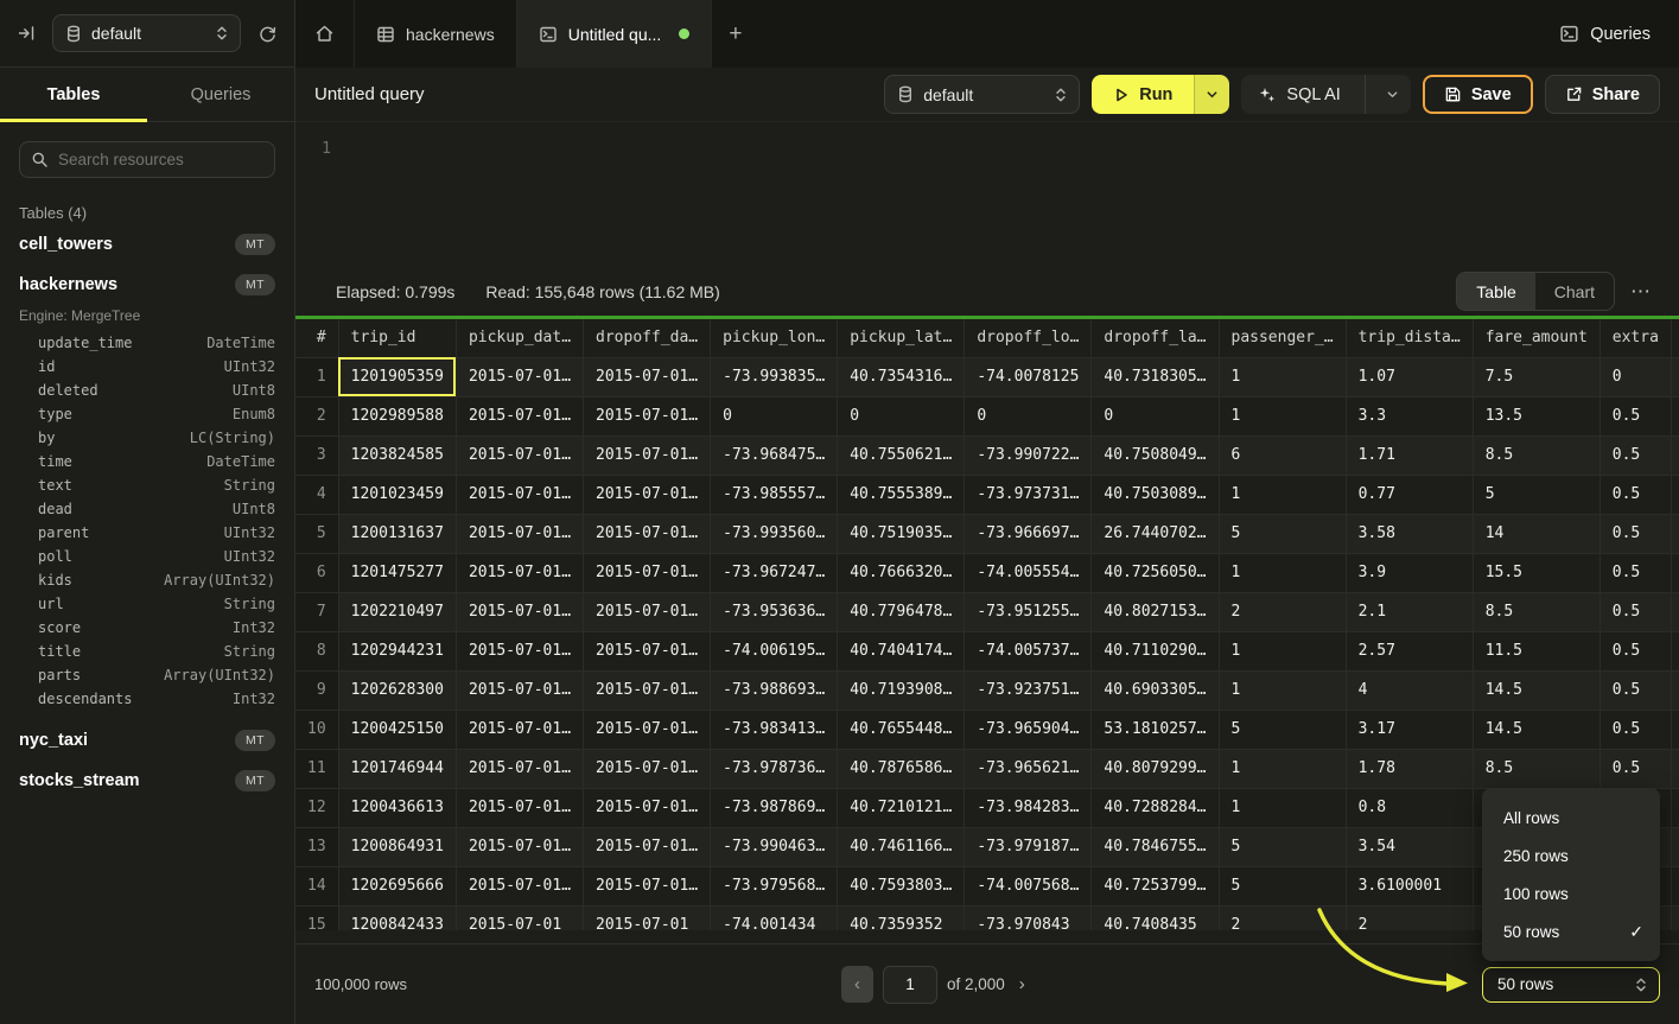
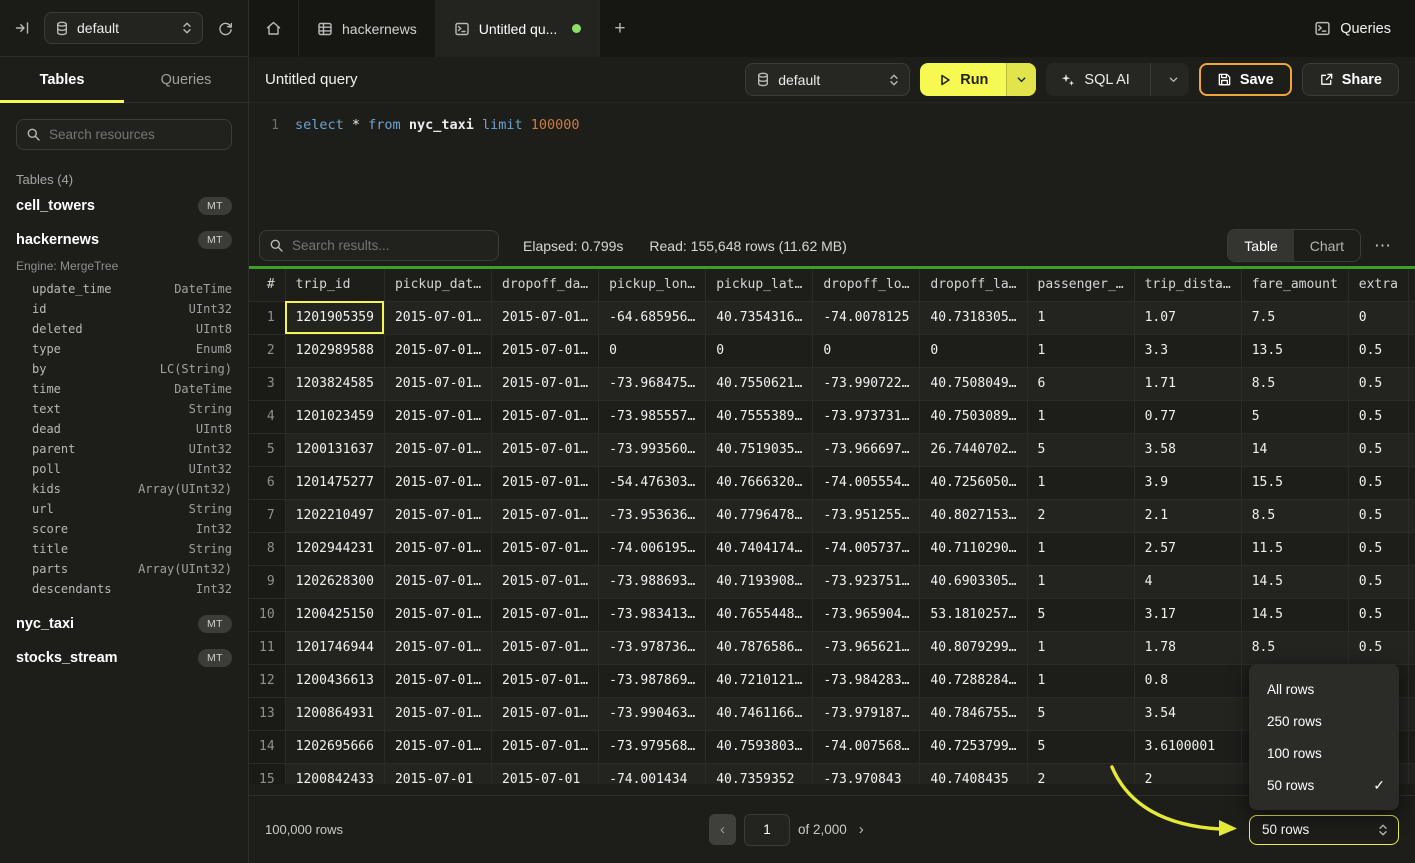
  default
  hackernews
  Untitled qu...
  +
  Queries
  Tables
  Queries
  Search resources
  Tables (4)
  cell_towers
  MT
  hackernews
  MT
  Engine: MergeTree
  update_time
  DateTime
  id
  UInt32
  deleted
  UInt8
  type
  Enum8
  by
  LC(String)
  time
  DateTime
  text
  String
  dead
  UInt8
  parent
  UInt32
  poll
  UInt32
  kids
  Array(UInt32)
  url
  String
  score
  Int32
  title
  String
  parts
  Array(UInt32)
  descendants
  Int32
  nyc_taxi
  MT
  stocks_stream
  MT
  Untitled query
  default
  Run
  SQL AI
  Save
  Share
  1
+ select * from nyc_taxi limit 100000
+ Search results...
  Elapsed: 0.799s
  Read: 155,648 rows (11.62 MB)
  Table
  Chart
  ⋯
  #	trip_id	pickup_dat…	dropoff_da…	pickup_lon…	pickup_lat…	dropoff_lo…	dropoff_la…	passenger_…	trip_dista…	fare_amount	extra
- 1	1201905359	2015-07-01…	2015-07-01…	-73.993835…	40.7354316…	-74.0078125	40.7318305…	1	1.07	7.5	0
+ 1	1201905359	2015-07-01…	2015-07-01…	-64.685956…	40.7354316…	-74.0078125	40.7318305…	1	1.07	7.5	0
  2	1202989588	2015-07-01…	2015-07-01…	0	0	0	0	1	3.3	13.5	0.5
  3	1203824585	2015-07-01…	2015-07-01…	-73.968475…	40.7550621…	-73.990722…	40.7508049…	6	1.71	8.5	0.5
  4	1201023459	2015-07-01…	2015-07-01…	-73.985557…	40.7555389…	-73.973731…	40.7503089…	1	0.77	5	0.5
  5	1200131637	2015-07-01…	2015-07-01…	-73.993560…	40.7519035…	-73.966697…	26.7440702…	5	3.58	14	0.5
- 6	1201475277	2015-07-01…	2015-07-01…	-73.967247…	40.7666320…	-74.005554…	40.7256050…	1	3.9	15.5	0.5
+ 6	1201475277	2015-07-01…	2015-07-01…	-54.476303…	40.7666320…	-74.005554…	40.7256050…	1	3.9	15.5	0.5
  7	1202210497	2015-07-01…	2015-07-01…	-73.953636…	40.7796478…	-73.951255…	40.8027153…	2	2.1	8.5	0.5
  8	1202944231	2015-07-01…	2015-07-01…	-74.006195…	40.7404174…	-74.005737…	40.7110290…	1	2.57	11.5	0.5
  9	1202628300	2015-07-01…	2015-07-01…	-73.988693…	40.7193908…	-73.923751…	40.6903305…	1	4	14.5	0.5
  10	1200425150	2015-07-01…	2015-07-01…	-73.983413…	40.7655448…	-73.965904…	53.1810257…	5	3.17	14.5	0.5
  11	1201746944	2015-07-01…	2015-07-01…	-73.978736…	40.7876586…	-73.965621…	40.8079299…	1	1.78	8.5	0.5
  12	1200436613	2015-07-01…	2015-07-01…	-73.987869…	40.7210121…	-73.984283…	40.7288284…	1	0.8
  13	1200864931	2015-07-01…	2015-07-01…	-73.990463…	40.7461166…	-73.979187…	40.7846755…	5	3.54
  14	1202695666	2015-07-01…	2015-07-01…	-73.979568…	40.7593803…	-74.007568…	40.7253799…	5	3.6100001
  15	1200842433	2015-07-01	2015-07-01	-74.001434	40.7359352	-73.970843	40.7408435	2	2
  100,000 rows
  ‹
  1
  of 2,000
  ›
  50 rows
  All rows
  250 rows
  100 rows
  50 rows
  ✓
